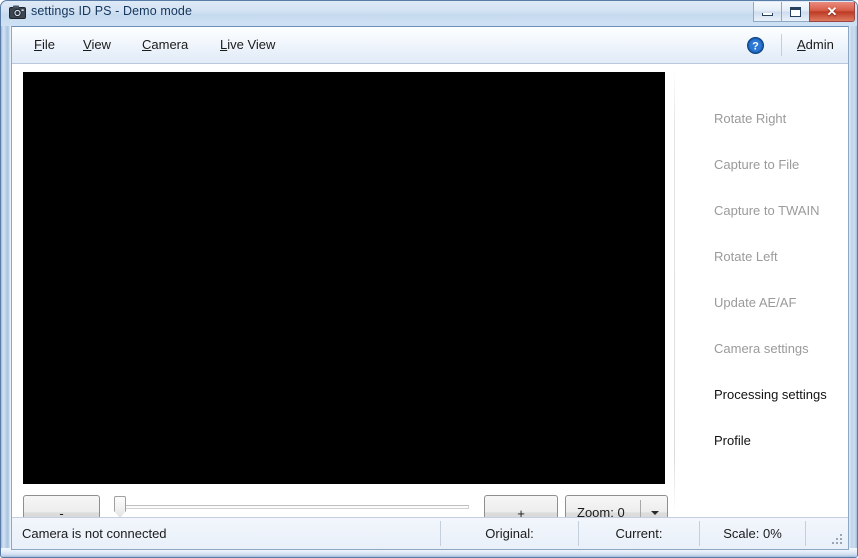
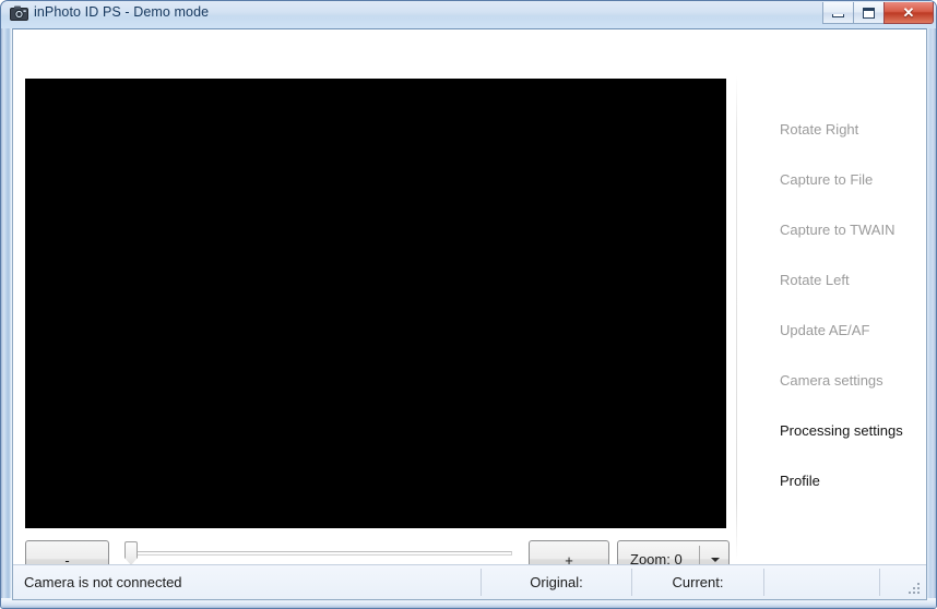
- settings ID PS - Demo mode
+ inPhoto ID PS - Demo mode
  ✕
- File
- View
- Camera
- Live View
- ?
- Admin
  Rotate Right
  Capture to File
  Capture to TWAIN
  Rotate Left
  Update AE/AF
  Camera settings
  Processing settings
  Profile
  -
  +
  Zoom: 0
  Camera is not connected
  Original:
  Current:
- Scale: 0%
